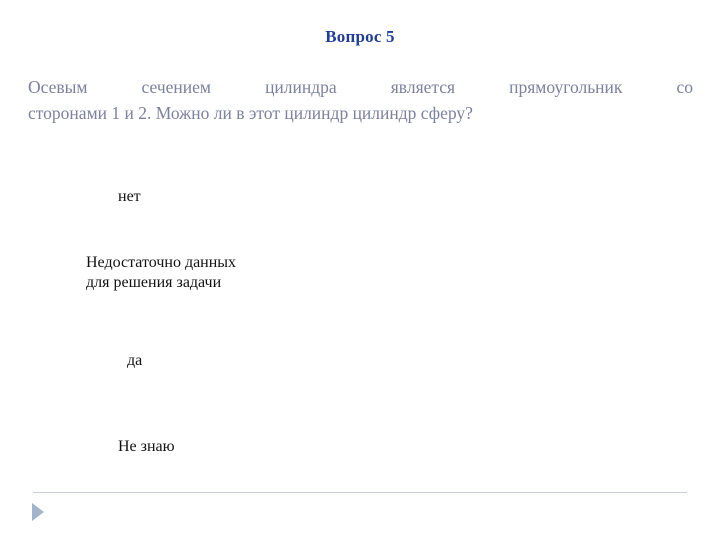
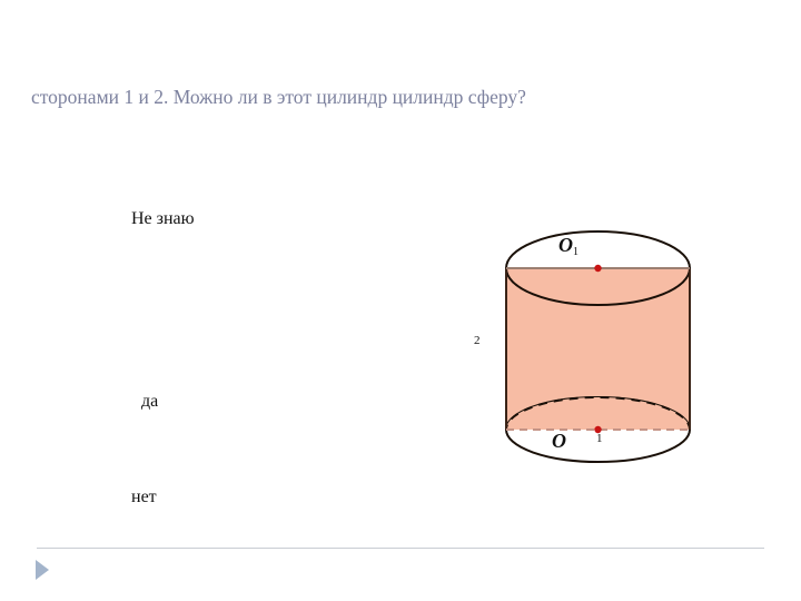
- Вопрос 5
- Осевым сечением цилиндра является прямоугольник со
  сторонами 1 и 2. Можно ли в этот цилиндр цилиндр сферу?
- нет
+ Не знаю
- Недостаточно данных
- для решения задачи
  да
- Не знаю
+ нет
+ O1
+ O
+ 1
+ 2
